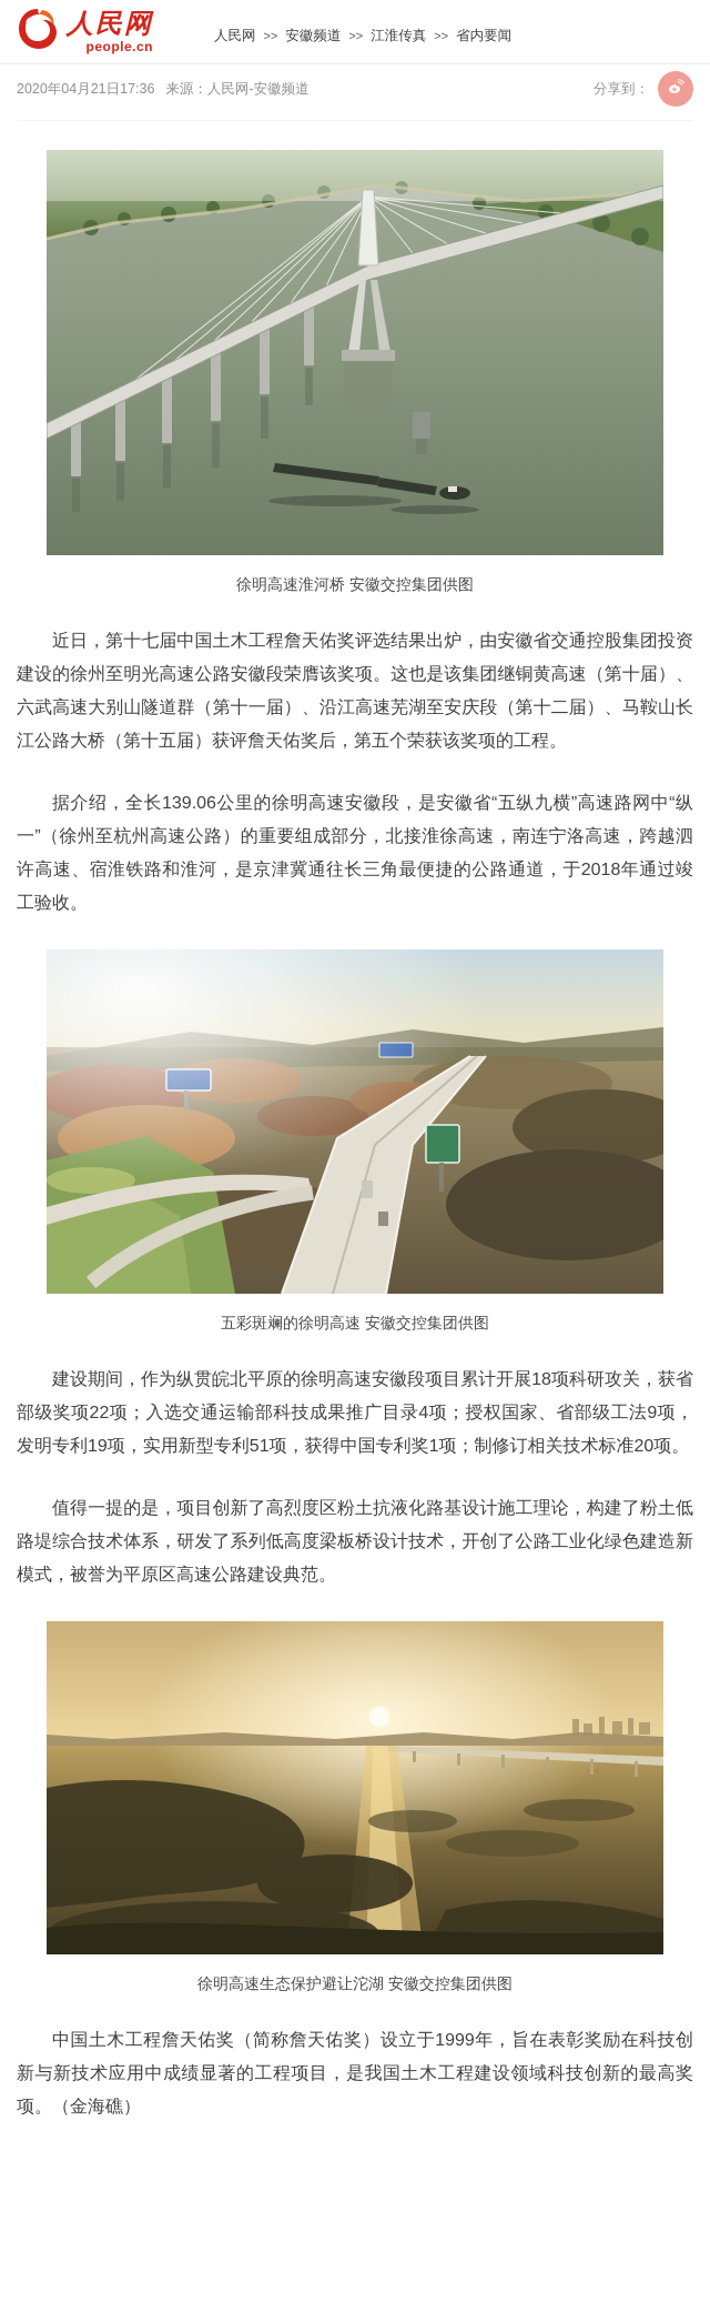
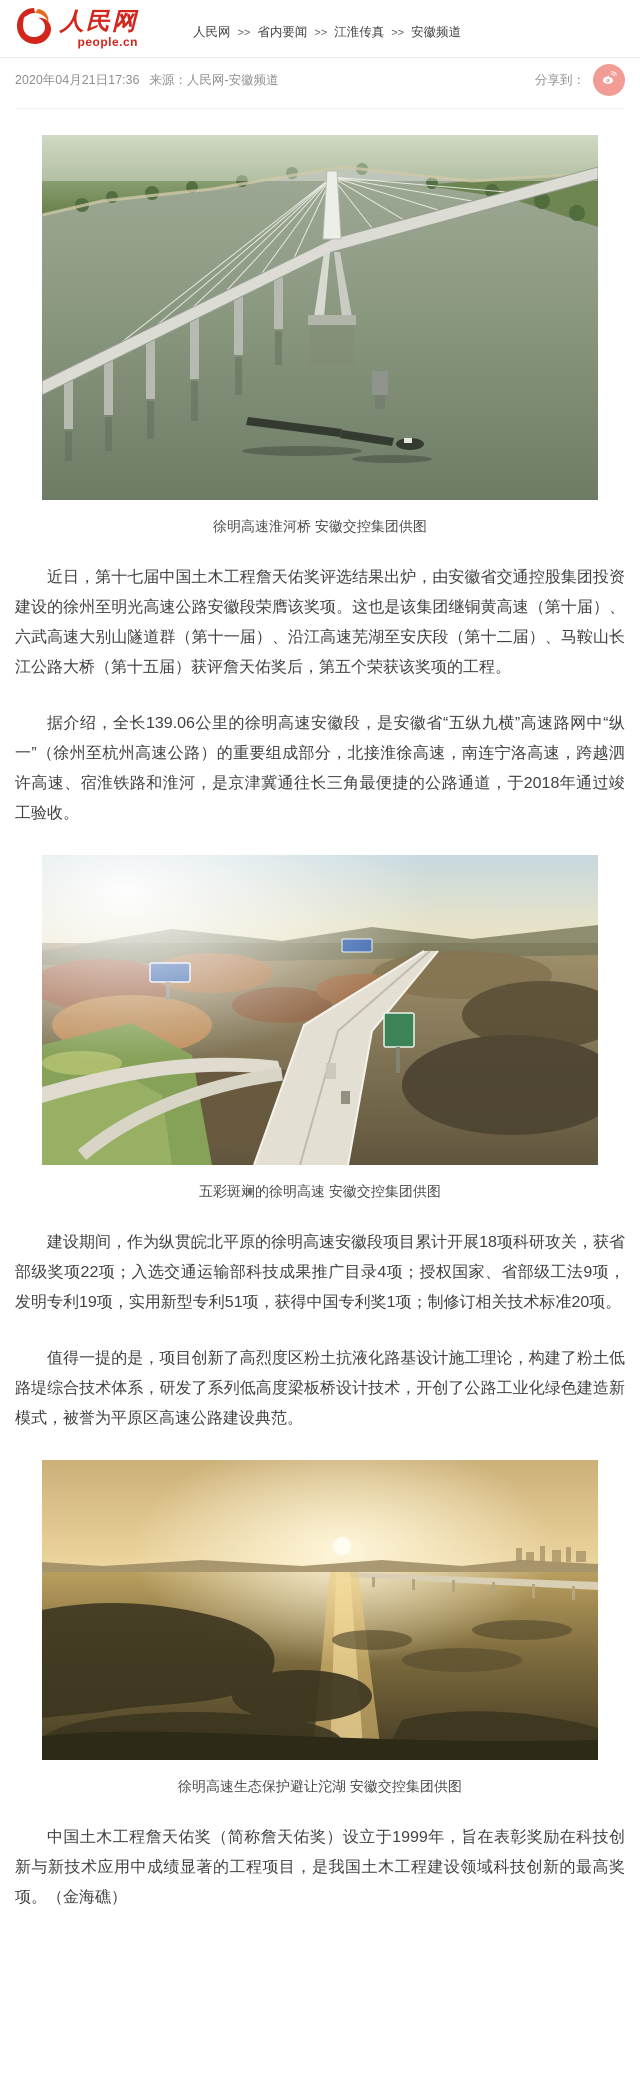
  人民网
  people.cn
  人民网
  >>
- 安徽频道
+ 省内要闻
  >>
  江淮传真
  >>
- 省内要闻
+ 安徽频道
  2020年04月21日17:36 来源：人民网-安徽频道
  分享到：
  徐明高速淮河桥 安徽交控集团供图
  近日，第十七届中国土木工程詹天佑奖评选结果出炉，由安徽省交通控股集团投资建设的徐州至明光高速公路安徽段荣膺该奖项。这也是该集团继铜黄高速（第十届）、六武高速大别山隧道群（第十一届）、沿江高速芜湖至安庆段（第十二届）、马鞍山长江公路大桥（第十五届）获评詹天佑奖后，第五个荣获该奖项的工程。
  据介绍，全长139.06公里的徐明高速安徽段，是安徽省“五纵九横”高速路网中“纵一”（徐州至杭州高速公路）的重要组成部分，北接淮徐高速，南连宁洛高速，跨越泗许高速、宿淮铁路和淮河，是京津冀通往长三角最便捷的公路通道，于2018年通过竣工验收。
  五彩斑斓的徐明高速 安徽交控集团供图
  建设期间，作为纵贯皖北平原的徐明高速安徽段项目累计开展18项科研攻关，获省部级奖项22项；入选交通运输部科技成果推广目录4项；授权国家、省部级工法9项，发明专利19项，实用新型专利51项，获得中国专利奖1项；制修订相关技术标准20项。
  值得一提的是，项目创新了高烈度区粉土抗液化路基设计施工理论，构建了粉土低路堤综合技术体系，研发了系列低高度梁板桥设计技术，开创了公路工业化绿色建造新模式，被誉为平原区高速公路建设典范。
  徐明高速生态保护避让沱湖 安徽交控集团供图
  中国土木工程詹天佑奖（简称詹天佑奖）设立于1999年，旨在表彰奖励在科技创新与新技术应用中成绩显著的工程项目，是我国土木工程建设领域科技创新的最高奖项。（金海礁）
